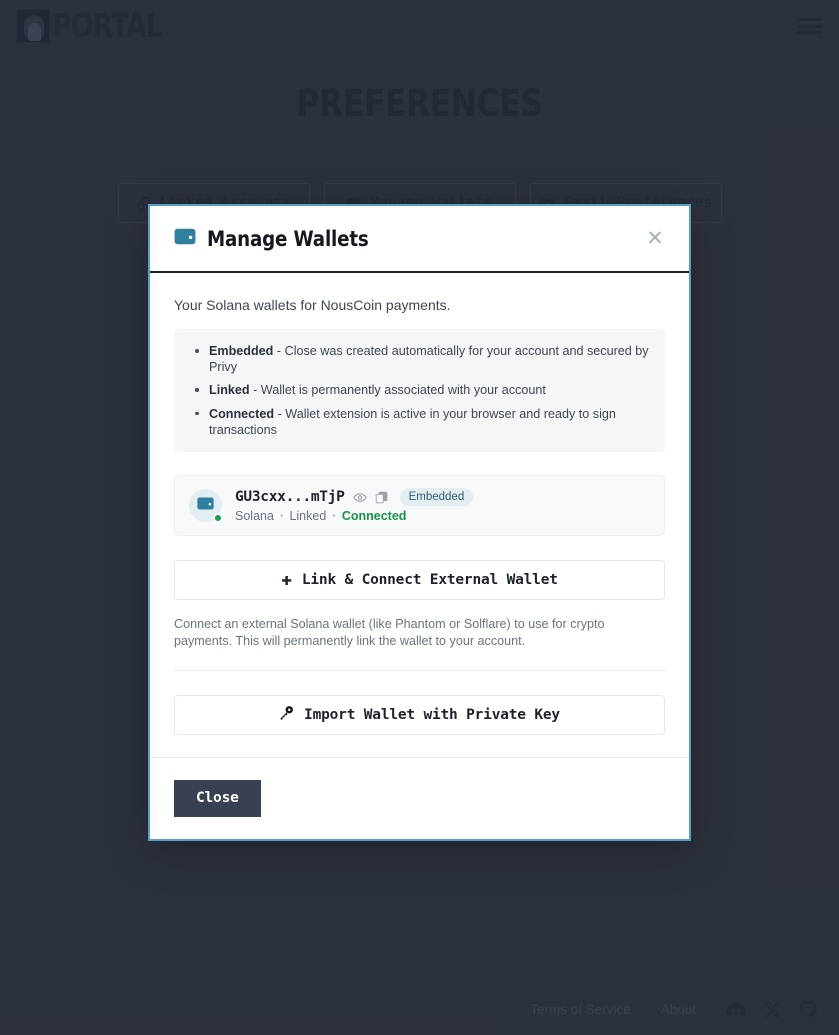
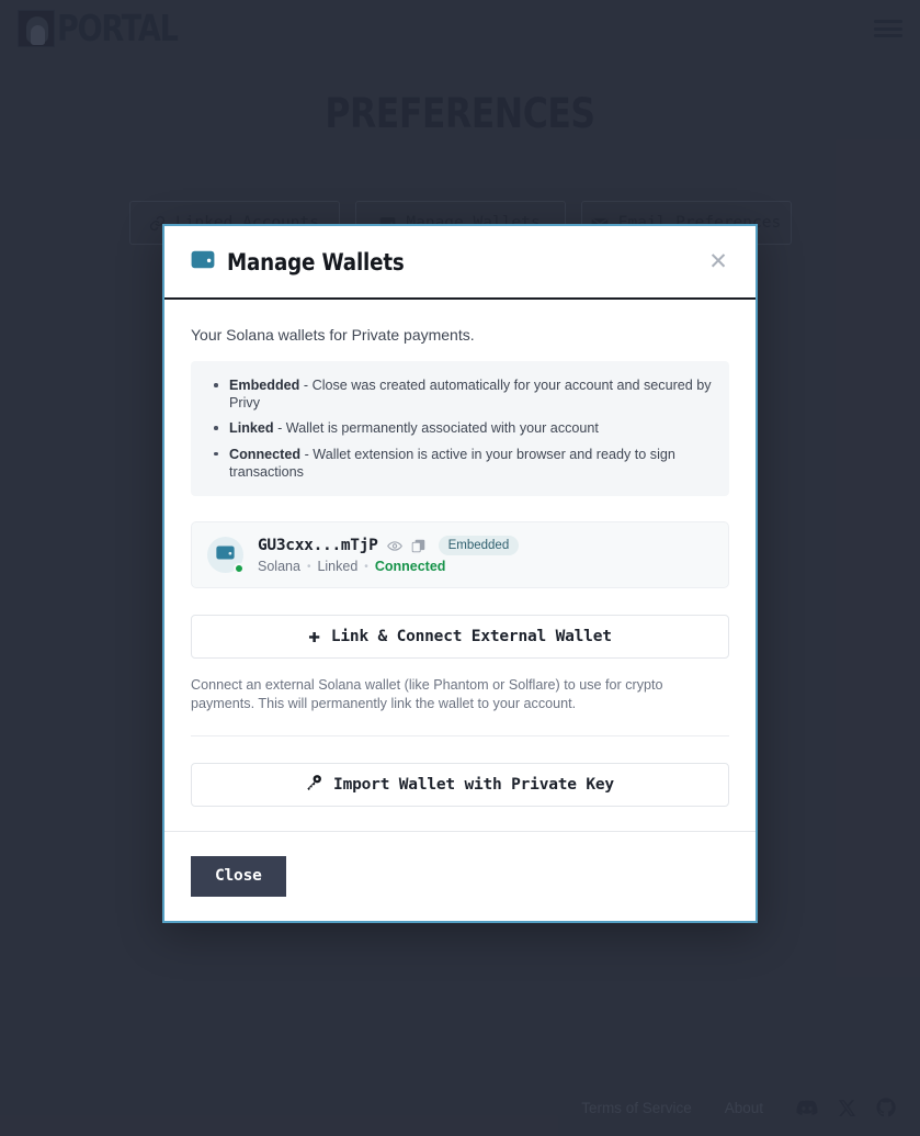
  Linked Accounts
  Manage Wallets
  Email Preferences
  Manage Wallets
  ✕
- Your Solana wallets for NousCoin payments.
+ Your Solana wallets for Private payments.
  Embedded - Close was created automatically for your account and secured by Privy
  Linked - Wallet is permanently associated with your account
  Connected - Wallet extension is active in your browser and ready to sign transactions
  GU3cxx...mTjP
  Embedded
  Solana
  •
  Linked
  •
  Connected
  ✚
  Link & Connect External Wallet
  Connect an external Solana wallet (like Phantom or Solflare) to use for crypto payments. This will permanently link the wallet to your account.
  Import Wallet with Private Key
  Close
